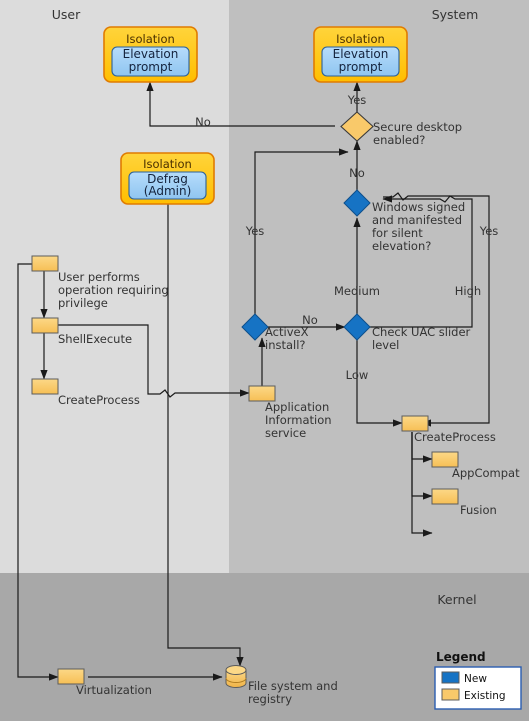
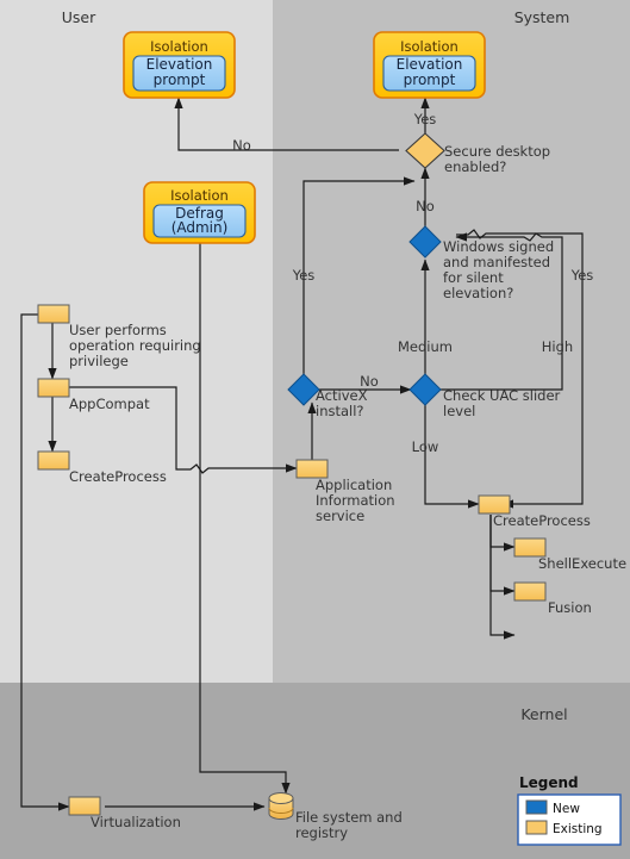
  User
  System
  Kernel
  Isolation
  Elevation
  prompt
  Isolation
  Elevation
  prompt
  Isolation
  Defrag
  (Admin)
  Secure desktop
  enabled?
  Windows signed
  and manifested
  for silent
  elevation?
  ActiveX
  install?
  Check UAC slider
  level
  User performs
  operation requiring
  privilege
- ShellExecute
+ AppCompat
  CreateProcess
  Application
  Information
  service
  CreateProcess
- AppCompat
+ ShellExecute
  Fusion
  Virtualization
  File system and
  registry
  Yes
  No
  No
  Yes
  Yes
  No
  Medium
  High
  Low
  Legend
  New
  Existing
